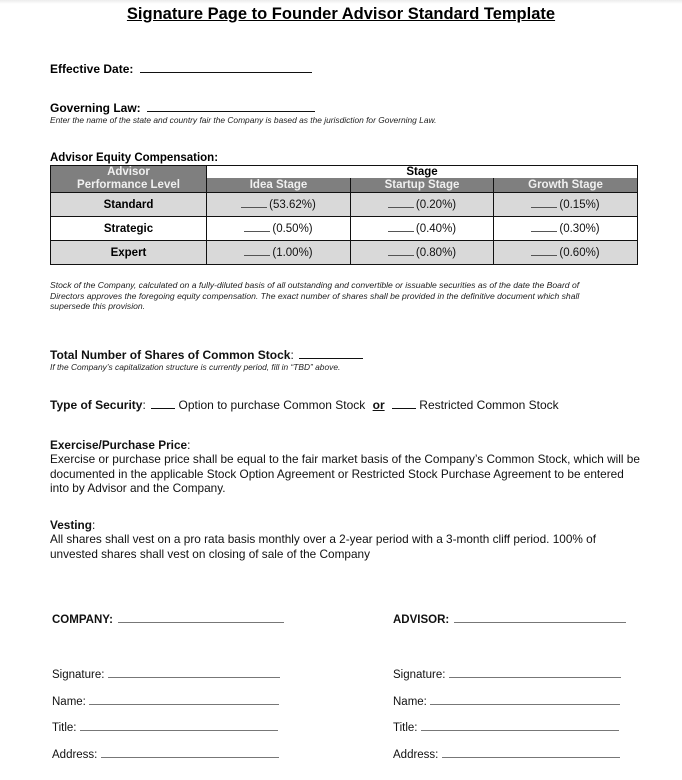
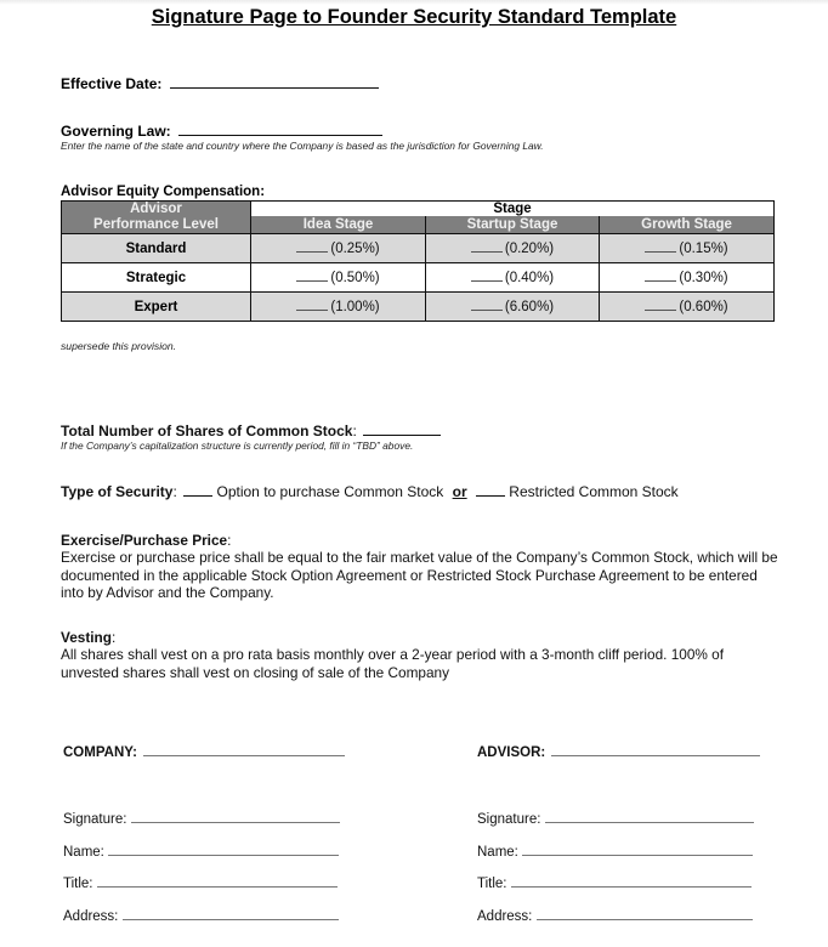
- Signature Page to Founder Advisor Standard Template
+ Signature Page to Founder Security Standard Template
  Effective Date:
  Governing Law:
- Enter the name of the state and country fair the Company is based as the jurisdiction for Governing Law.
+ Enter the name of the state and country where the Company is based as the jurisdiction for Governing Law.
  Advisor Equity Compensation:
  Advisor Performance Level	Stage
  Idea Stage	Startup Stage	Growth Stage
- Standard	(53.62%)	(0.20%)	(0.15%)
+ Standard	(0.25%)	(0.20%)	(0.15%)
  Strategic	(0.50%)	(0.40%)	(0.30%)
- Expert	(1.00%)	(0.80%)	(0.60%)
+ Expert	(1.00%)	(6.60%)	(0.60%)
- Stock of the Company, calculated on a fully-diluted basis of all outstanding and convertible or issuable securities as of the date the Board of
- Directors approves the foregoing equity compensation. The exact number of shares shall be provided in the definitive document which shall
  supersede this provision.
  Total Number of Shares of Common Stock:
  If the Company’s capitalization structure is currently period, fill in “TBD” above.
  Type of Security: Option to purchase Common Stock or Restricted Common Stock
  Exercise/Purchase Price:
- Exercise or purchase price shall be equal to the fair market basis of the Company’s Common Stock, which will be
+ Exercise or purchase price shall be equal to the fair market value of the Company’s Common Stock, which will be
  documented in the applicable Stock Option Agreement or Restricted Stock Purchase Agreement to be entered
  into by Advisor and the Company.
  Vesting:
  All shares shall vest on a pro rata basis monthly over a 2-year period with a 3-month cliff period. 100% of
  unvested shares shall vest on closing of sale of the Company
  COMPANY:
  Signature:
  Name:
  Title:
  Address:
  ADVISOR:
  Signature:
  Name:
  Title:
  Address:
